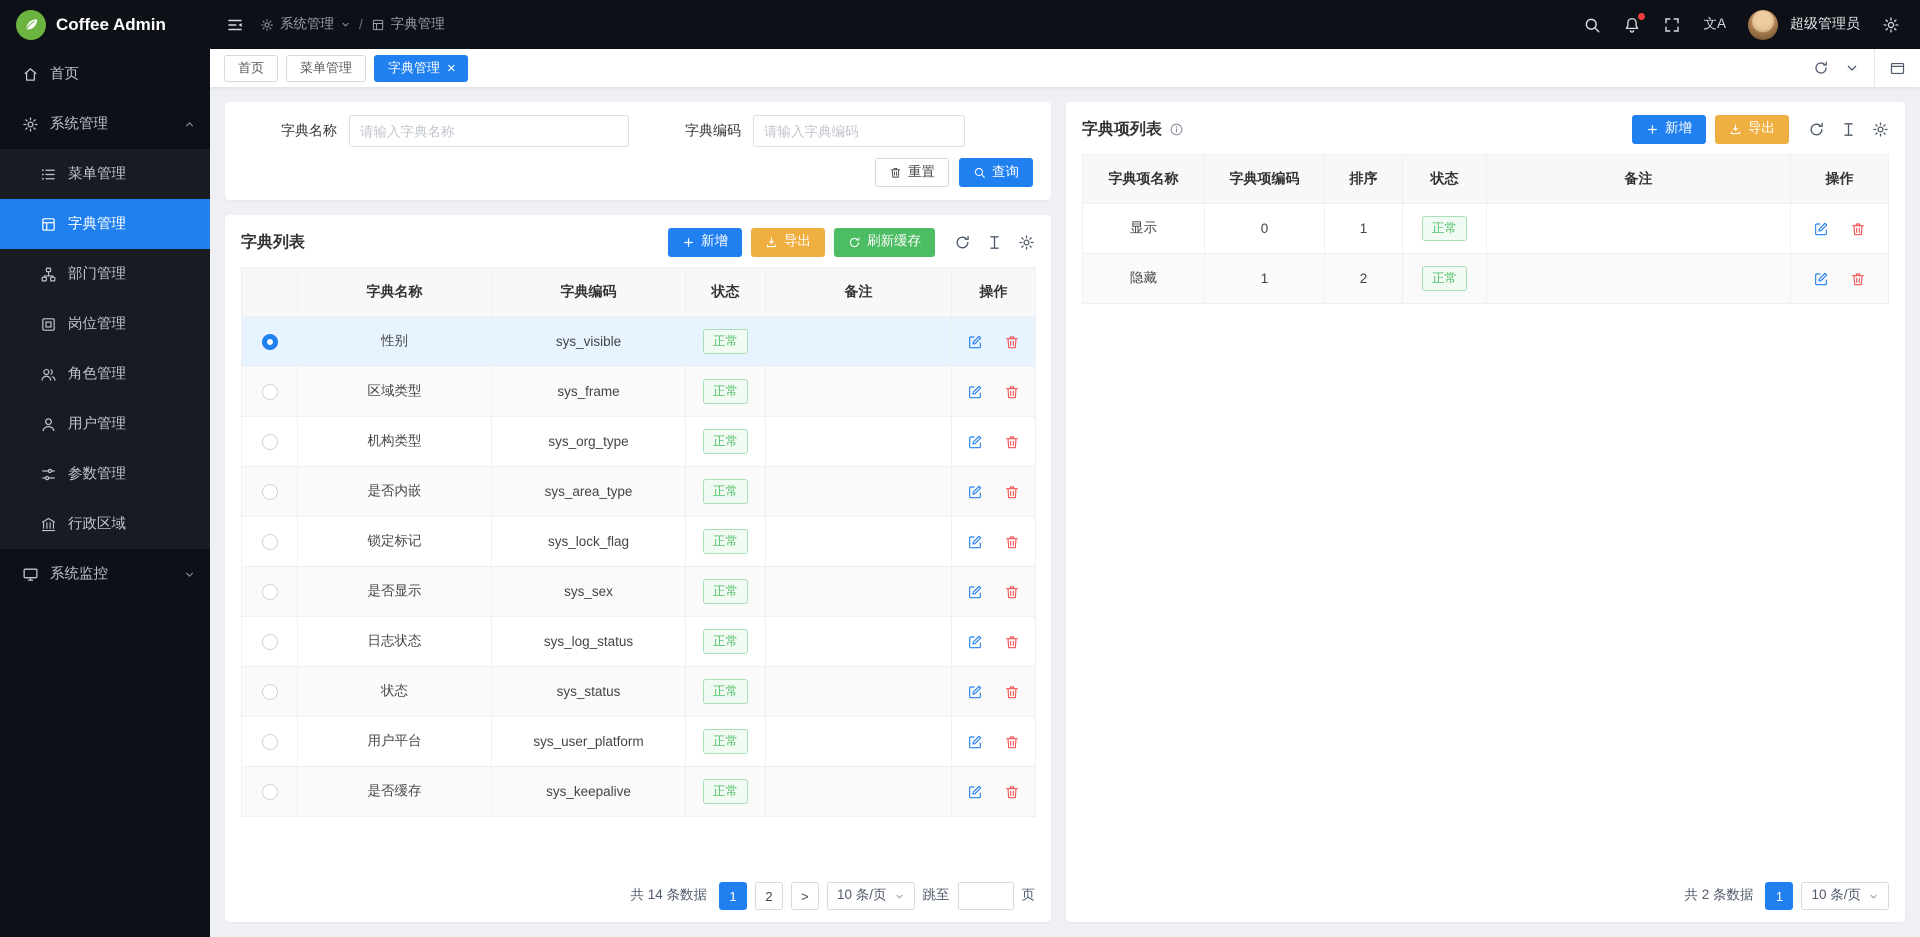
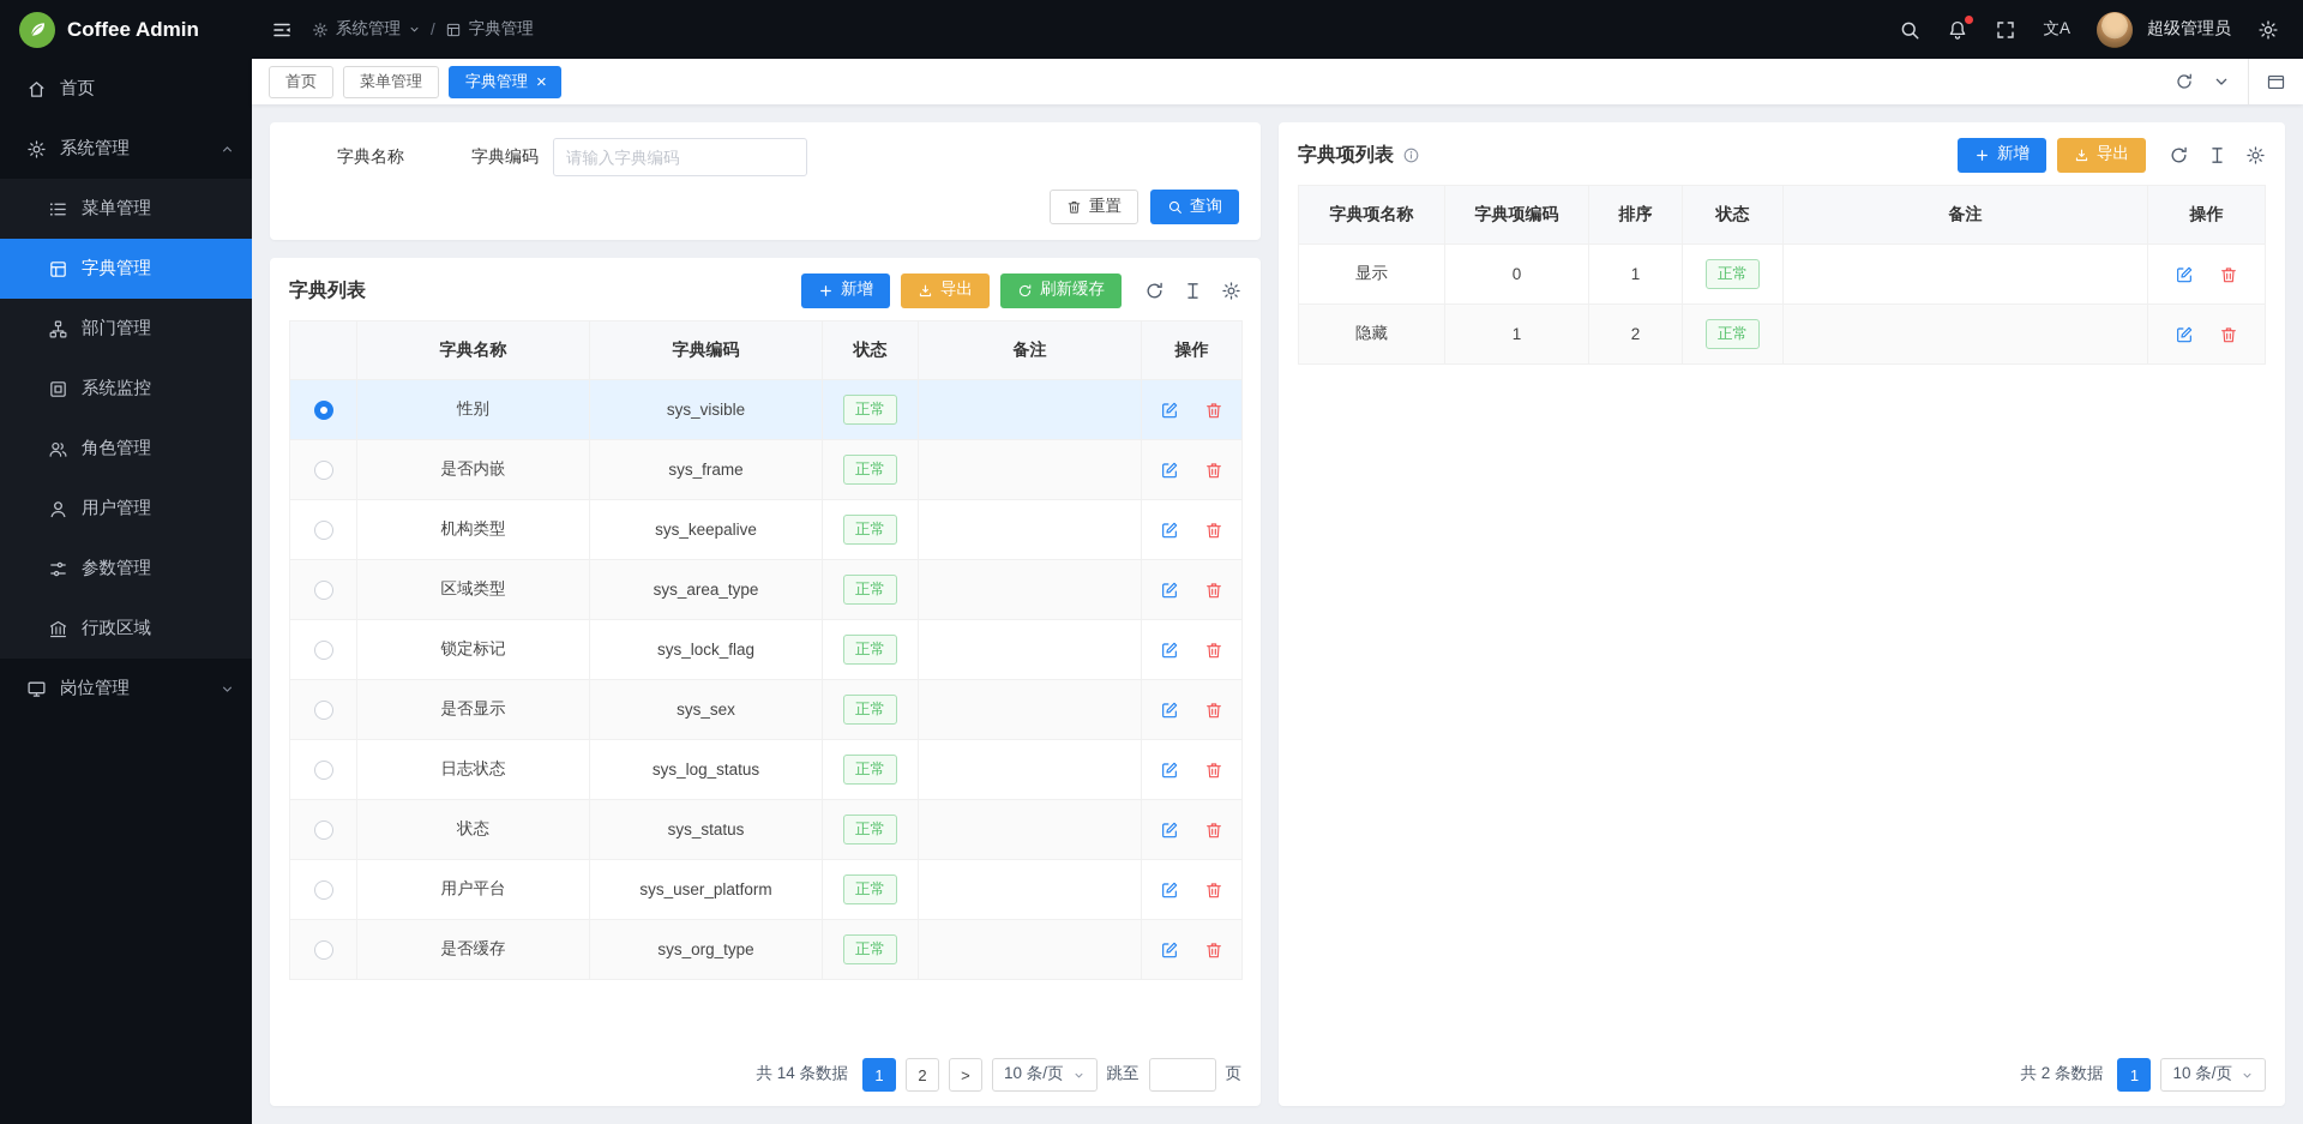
  Coffee Admin
  首页
  系统管理
  菜单管理
  字典管理
  部门管理
- 岗位管理
+ 系统监控
  角色管理
  用户管理
  参数管理
  行政区域
- 系统监控
+ 岗位管理
  系统管理
  /
  字典管理
  文A
  超级管理员
  首页
  菜单管理
  字典管理
  ×
  字典名称
- 请输入字典名称
  字典编码
  请输入字典编码
  重置
  查询
  字典列表
  新增
  导出
  刷新缓存
  	字典名称	字典编码	状态	备注	操作
  	性别	sys_visible	正常
- 	区域类型	sys_frame	正常
+ 	是否内嵌	sys_frame	正常
- 	机构类型	sys_org_type	正常
+ 	机构类型	sys_keepalive	正常
- 	是否内嵌	sys_area_type	正常
+ 	区域类型	sys_area_type	正常
  	锁定标记	sys_lock_flag	正常
  	是否显示	sys_sex	正常
  	日志状态	sys_log_status	正常
  	状态	sys_status	正常
  	用户平台	sys_user_platform	正常
- 	是否缓存	sys_keepalive	正常
+ 	是否缓存	sys_org_type	正常
  共 14 条数据
  1
  2
  >
  10 条/页
  跳至
  页
  字典项列表
  新增
  导出
  字典项名称	字典项编码	排序	状态	备注	操作
  显示	0	1	正常
  隐藏	1	2	正常
  共 2 条数据
  1
  10 条/页
